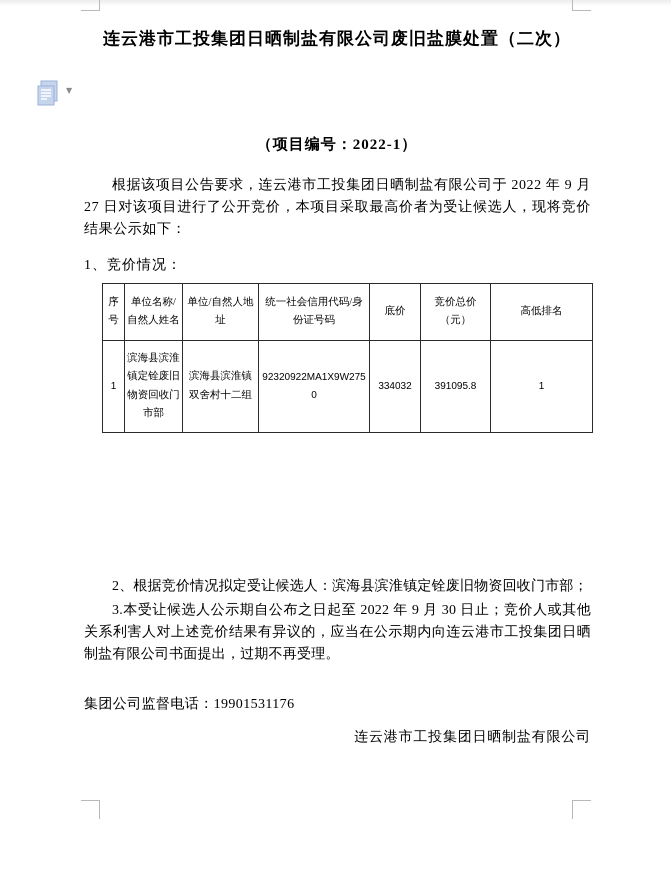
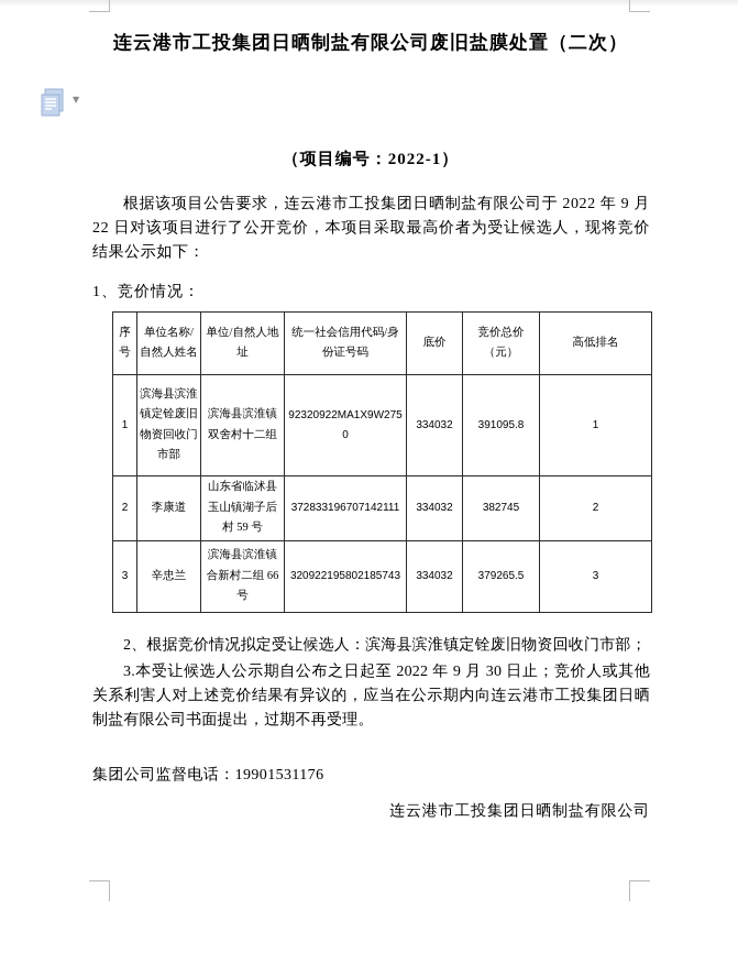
  ▼
  连云港市工投集团日晒制盐有限公司废旧盐膜处置（二次）
  （项目编号：2022-1）
- 根据该项目公告要求，连云港市工投集团日晒制盐有限公司于 2022 年 9 月 27 日对该项目进行了公开竞价，本项目采取最高价者为受让候选人，现将竞价结果公示如下：
+ 根据该项目公告要求，连云港市工投集团日晒制盐有限公司于 2022 年 9 月 22 日对该项目进行了公开竞价，本项目采取最高价者为受让候选人，现将竞价结果公示如下：
  1、竞价情况：
  序号	单位名称/自然人姓名	单位/自然人地址	统一社会信用代码/身份证号码	底价	竞价总价（元）	高低排名
  1	滨海县滨淮镇定铨废旧物资回收门市部	滨海县滨淮镇双舍村十二组	92320922MA1X9W2750	334032	391095.8	1
+ 2	李康道	山东省临沭县玉山镇湖子后村 59 号	372833196707142111	334032	382745	2
+ 3	辛忠兰	滨海县滨淮镇合新村二组 66 号	320922195802185743	334032	379265.5	3
  2、根据竞价情况拟定受让候选人：滨海县滨淮镇定铨废旧物资回收门市部；
  3.本受让候选人公示期自公布之日起至 2022 年 9 月 30 日止；竞价人或其他关系利害人对上述竞价结果有异议的，应当在公示期内向连云港市工投集团日晒制盐有限公司书面提出，过期不再受理。
  集团公司监督电话：19901531176
  连云港市工投集团日晒制盐有限公司
